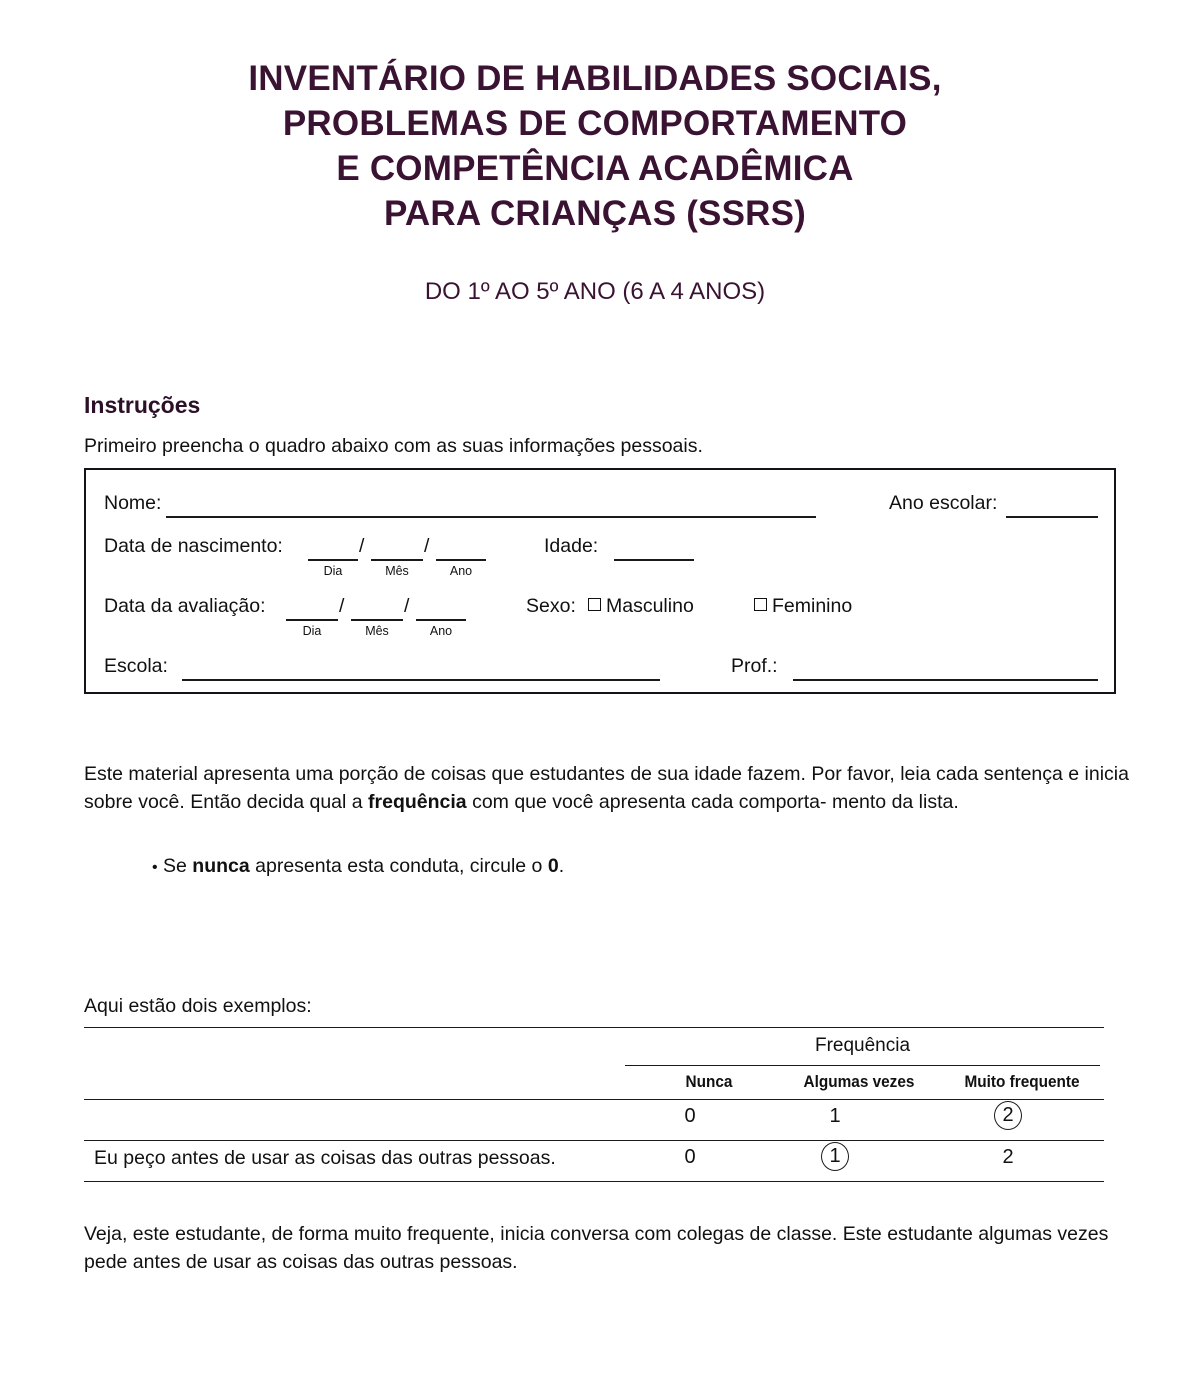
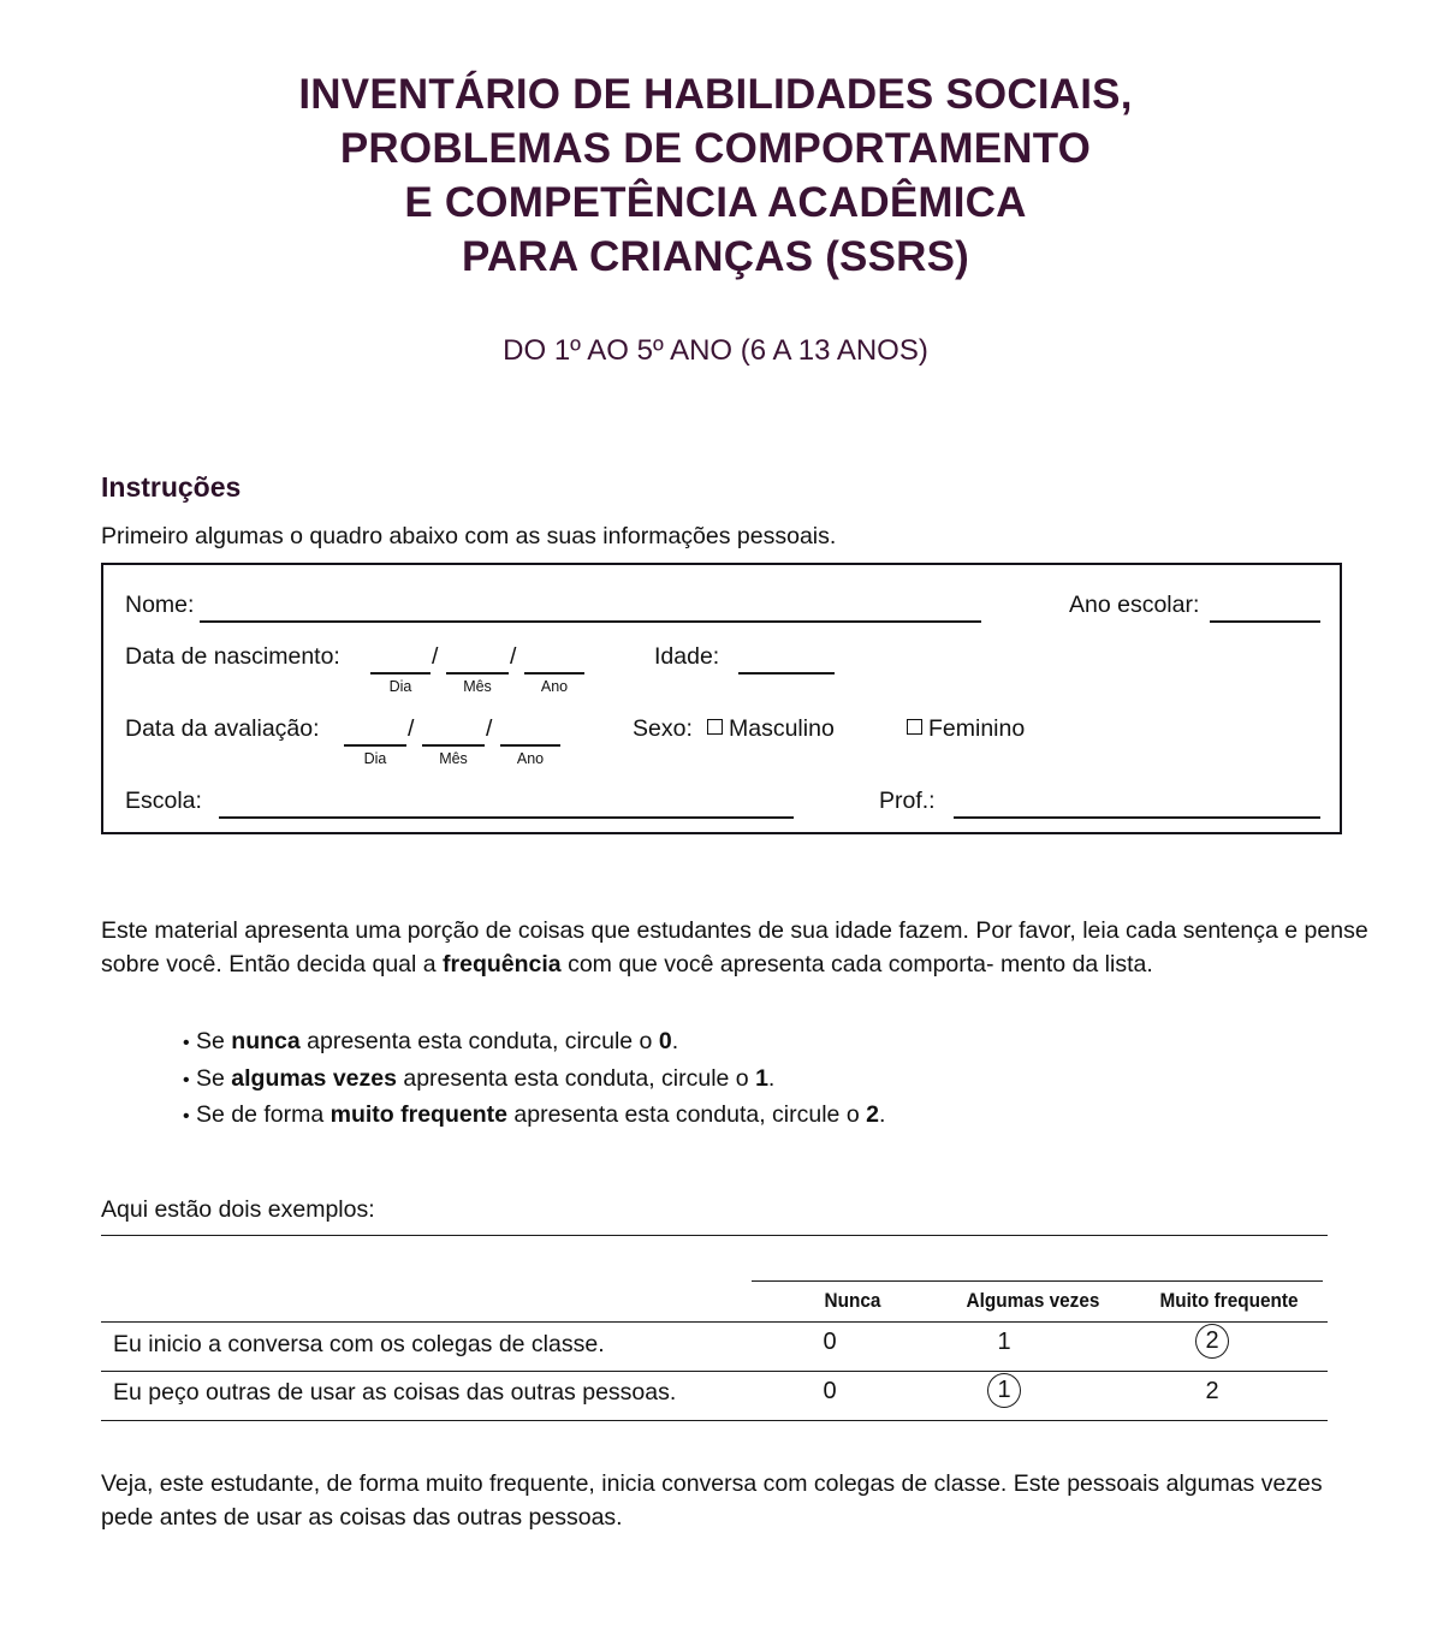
  INVENTÁRIO DE HABILIDADES SOCIAIS,
  PROBLEMAS DE COMPORTAMENTO
  E COMPETÊNCIA ACADÊMICA
  PARA CRIANÇAS (SSRS)
- DO 1º AO 5º ANO (6 A 4 ANOS)
+ DO 1º AO 5º ANO (6 A 13 ANOS)
  Instruções
- Primeiro preencha o quadro abaixo com as suas informações pessoais.
+ Primeiro algumas o quadro abaixo com as suas informações pessoais.
  Nome:
  Ano escolar:
  Data de nascimento:
  /
  /
  Dia
  Mês
  Ano
  Idade:
  Data da avaliação:
  /
  /
  Dia
  Mês
  Ano
  Sexo:
  Masculino
  Feminino
  Escola:
  Prof.:
- Este material apresenta uma porção de coisas que estudantes de sua idade fazem. Por favor, leia cada sentença e inicia sobre você. Então decida qual a frequência com que você apresenta cada comporta- mento da lista.
+ Este material apresenta uma porção de coisas que estudantes de sua idade fazem. Por favor, leia cada sentença e pense sobre você. Então decida qual a frequência com que você apresenta cada comporta- mento da lista.
  Se nunca apresenta esta conduta, circule o 0.
+ Se algumas vezes apresenta esta conduta, circule o 1.
+ Se de forma muito frequente apresenta esta conduta, circule o 2.
  Aqui estão dois exemplos:
- Frequência
  Nunca
  Algumas vezes
  Muito frequente
+ Eu inicio a conversa com os colegas de classe.
  0
  1
  2
- Eu peço antes de usar as coisas das outras pessoas.
+ Eu peço outras de usar as coisas das outras pessoas.
  0
  1
  2
- Veja, este estudante, de forma muito frequente, inicia conversa com colegas de classe. Este estudante algumas vezes pede antes de usar as coisas das outras pessoas.
+ Veja, este estudante, de forma muito frequente, inicia conversa com colegas de classe. Este pessoais algumas vezes pede antes de usar as coisas das outras pessoas.
